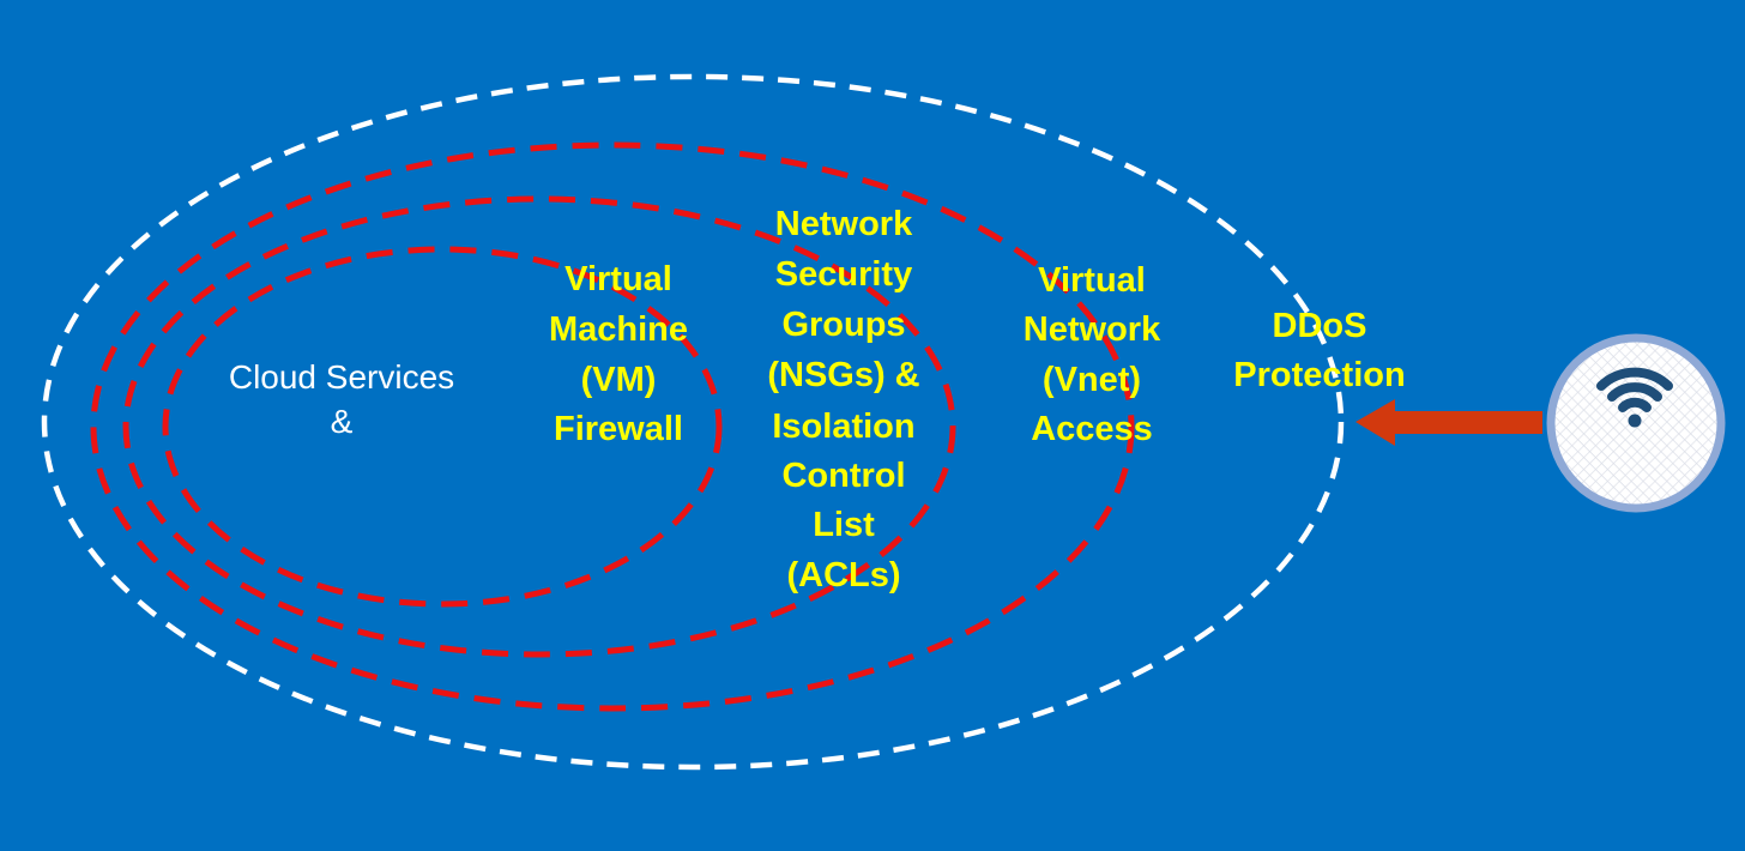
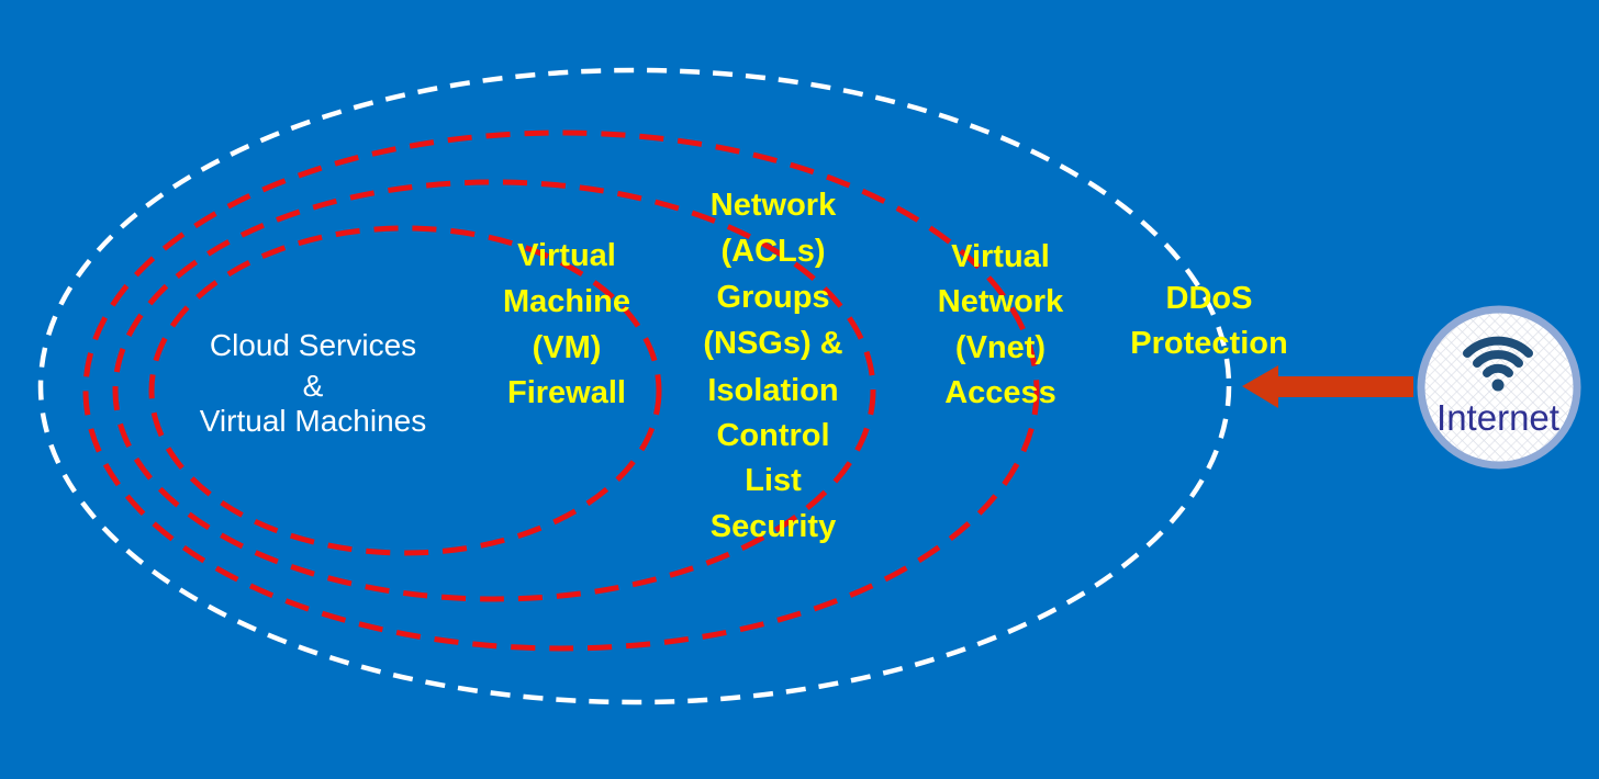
  Cloud Services
  &
+ Virtual Machines
  Virtual
  Machine
  (VM)
  Firewall
  Network
- Security
+ (ACLs)
  Groups
  (NSGs) &
  Isolation
  Control
  List
- (ACLs)
+ Security
  Virtual
  Network
  (Vnet)
  Access
  DDoS
  Protection
+ Internet
